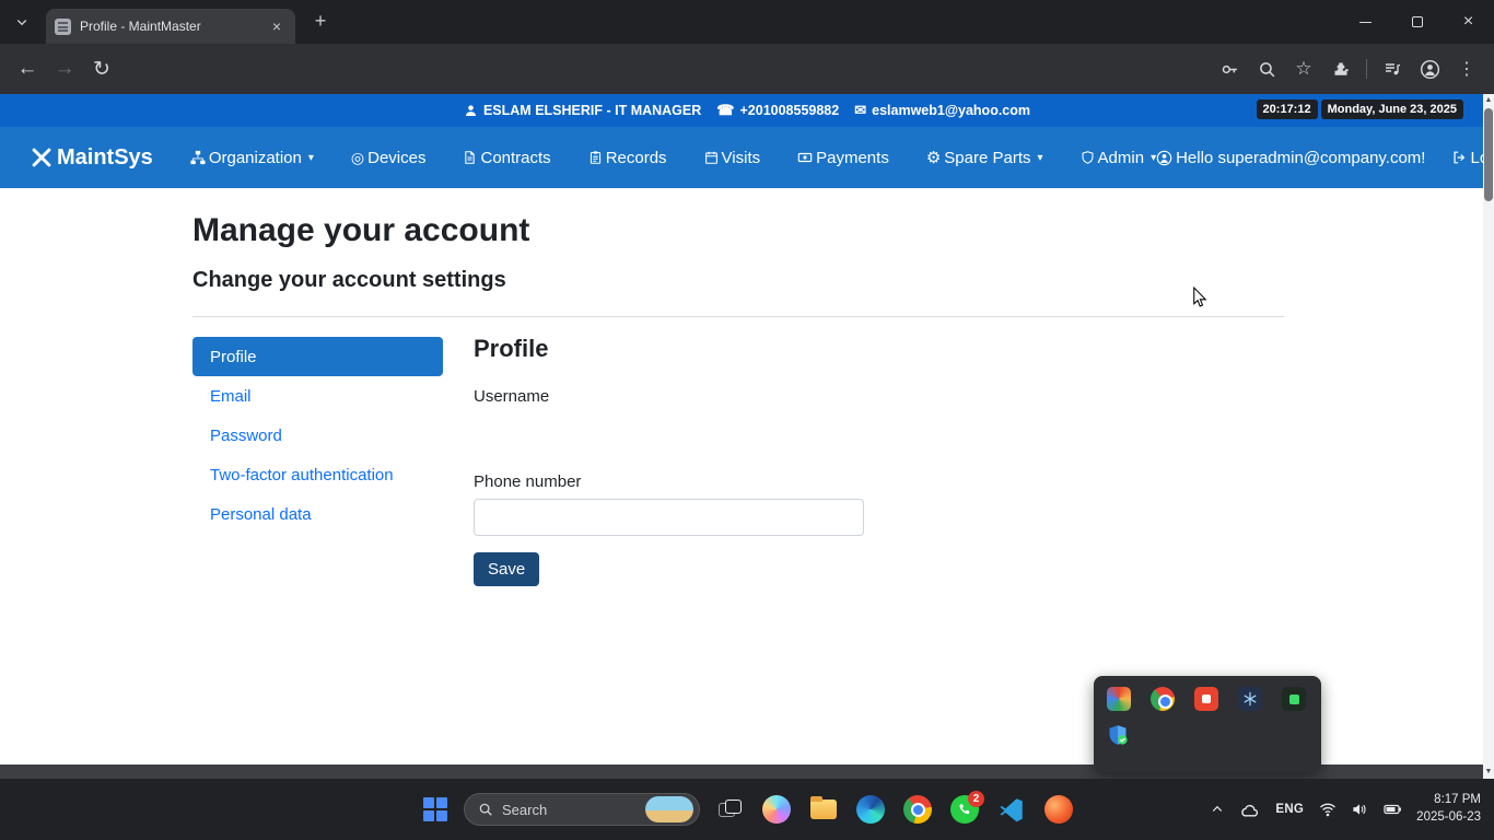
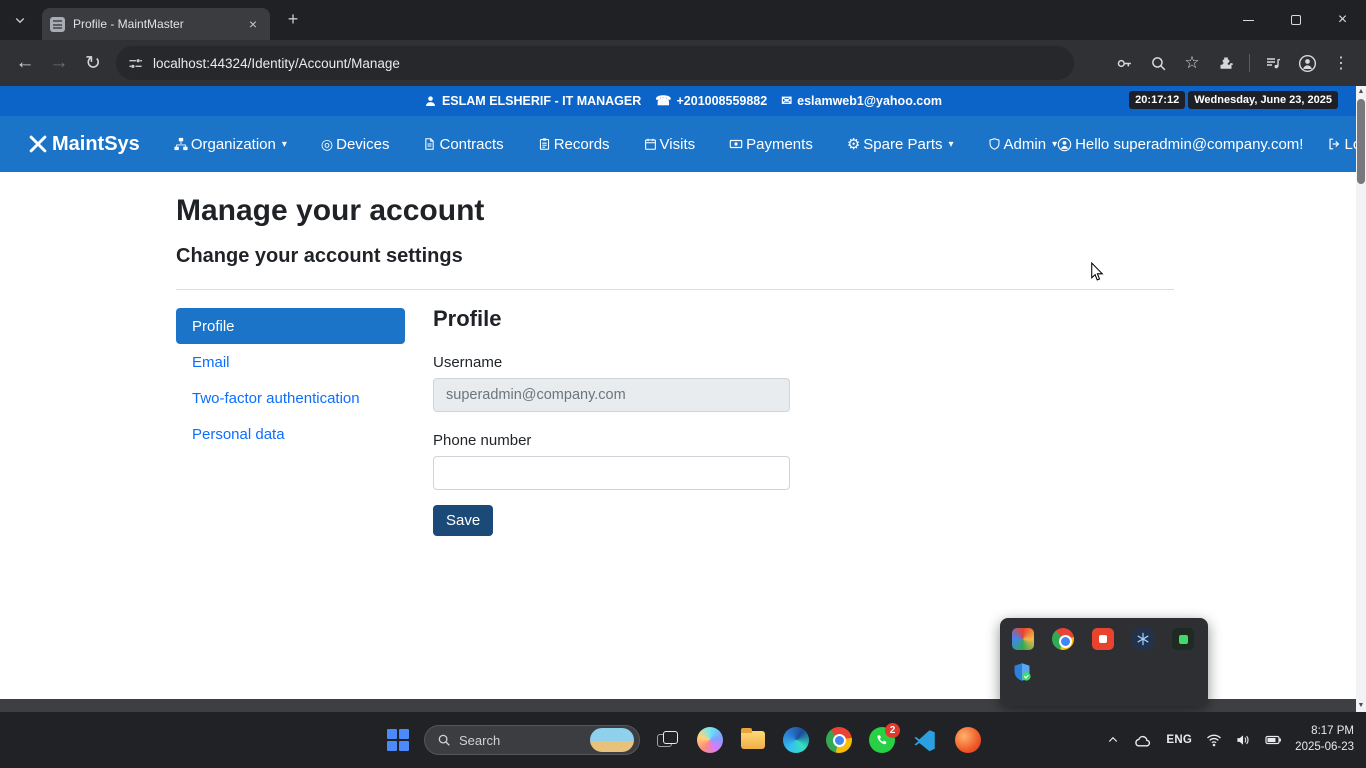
  Profile - MaintMaster
  ×
  +
  ×
  ←
  →
  ↻
+ localhost:44324/Identity/Account/Manage
  ☆
  ⋮
  ESLAM ELSHERIF - IT MANAGER
  ☎
  +201008559882
  ✉
  eslamweb1@yahoo.com
  20:17:12
- Monday, June 23, 2025
+ Wednesday, June 23, 2025
  MaintSys
  Organization
  ▾
  ◎
  Devices
  Contracts
  Records
  Visits
  Payments
  ⚙
  Spare Parts
  ▾
  Admin
  ▾
  Hello superadmin@company.com!
  Manage your account
  Change your account settings
  Profile
  Email
- Password
  Two-factor authentication
  Personal data
  Profile
  Username
+ superadmin@company.com
  Phone number
  Save
  Search
  2
  ENG
  8:17 PM
  2025-06-23
